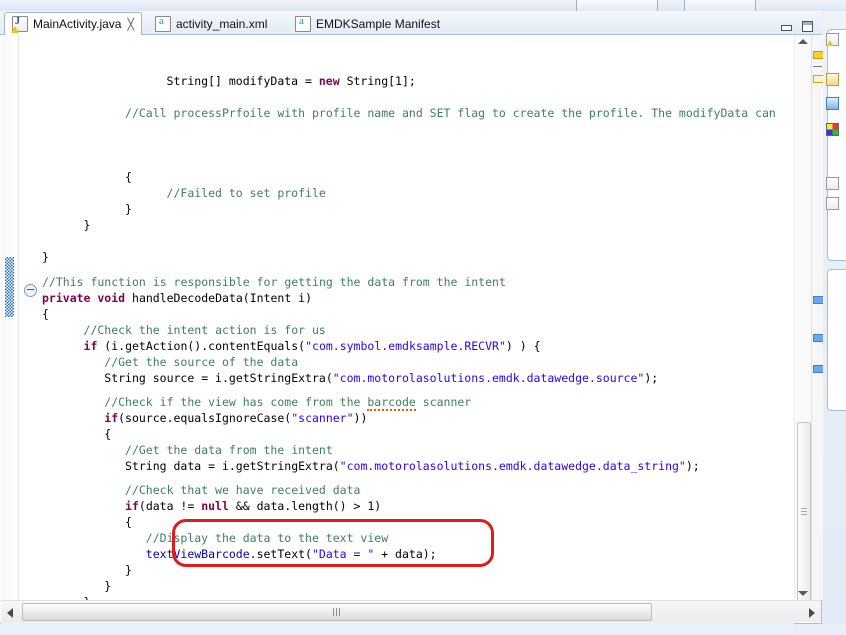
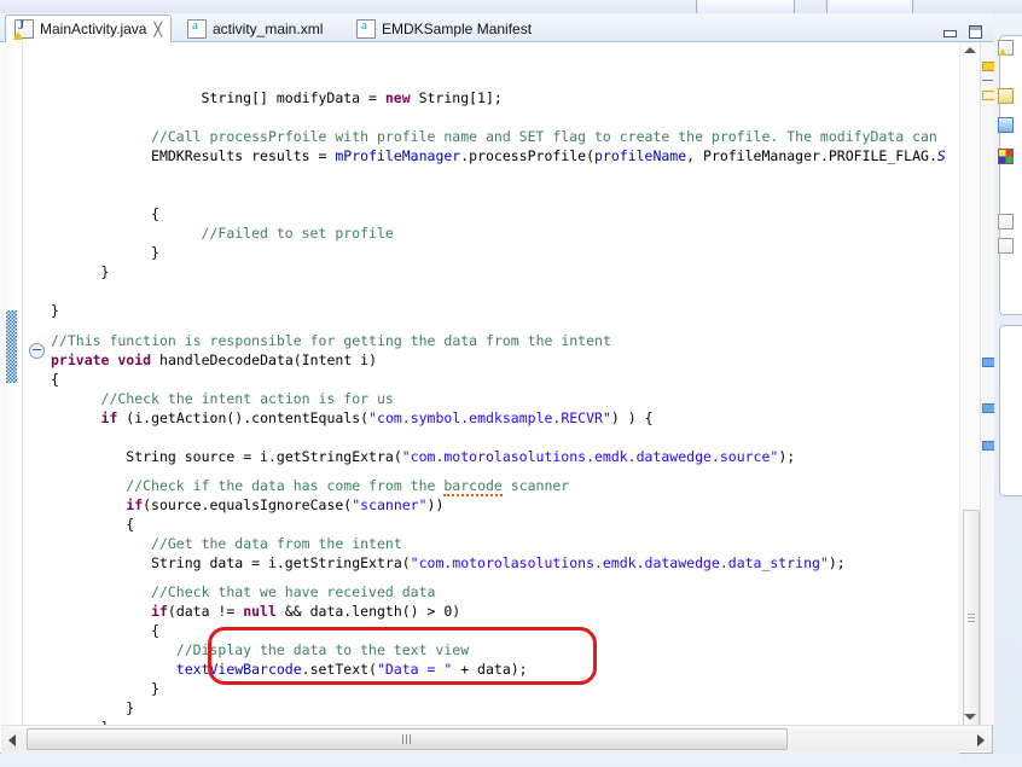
  MainActivity.java
  ╳
  activity_main.xml
  EMDKSample Manifest
  String[] modifyData = new String[1];
  //Call processPrfoile with profile name and SET flag to create the profile. The modifyData can
+ EMDKResults results = mProfileManager.processProfile(profileName, ProfileManager.PROFILE_FLAG.S
  {
  //Failed to set profile
  }
  }
  }
  //This function is responsible for getting the data from the intent
  private void handleDecodeData(Intent i)
  {
  //Check the intent action is for us
  if (i.getAction().contentEquals("com.symbol.emdksample.RECVR") ) {
- //Get the source of the data
  String source = i.getStringExtra("com.motorolasolutions.emdk.datawedge.source");
- //Check if the view has come from the barcode scanner
+ //Check if the data has come from the barcode scanner
  if(source.equalsIgnoreCase("scanner"))
  {
  //Get the data from the intent
  String data = i.getStringExtra("com.motorolasolutions.emdk.datawedge.data_string");
  //Check that we have received data
- if(data != null && data.length() > 1)
+ if(data != null && data.length() > 0)
  {
  //Display the data to the text view
  textViewBarcode.setText("Data = " + data);
  }
  }
